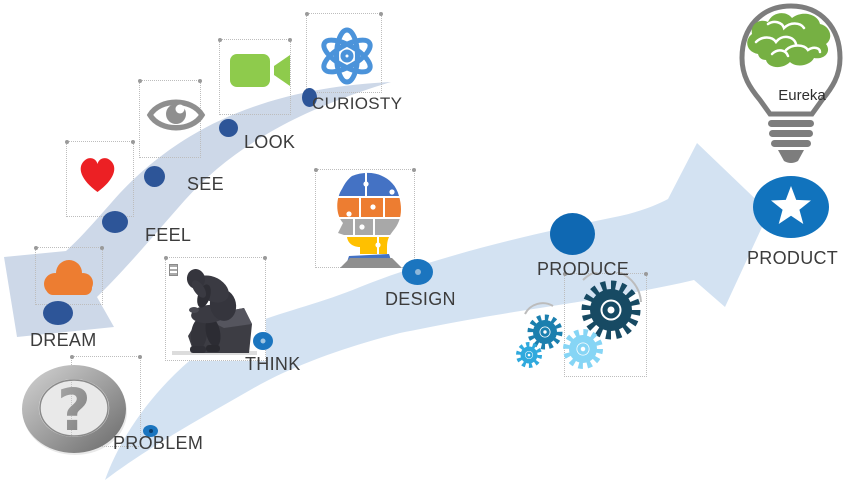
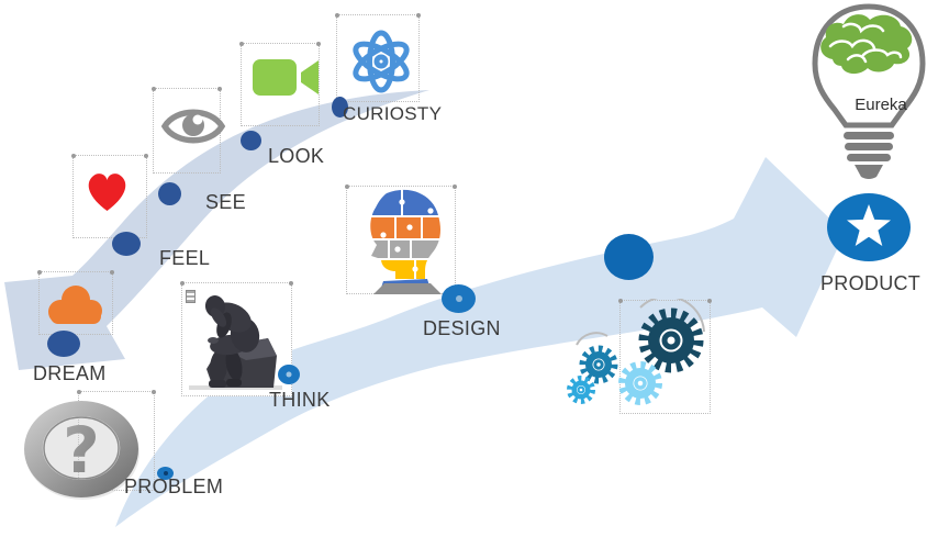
  ?
  Eureka
  DREAM
  FEEL
  SEE
  LOOK
  CURIOSTY
  PROBLEM
  THINK
  DESIGN
- PRODUCE
  PRODUCT
